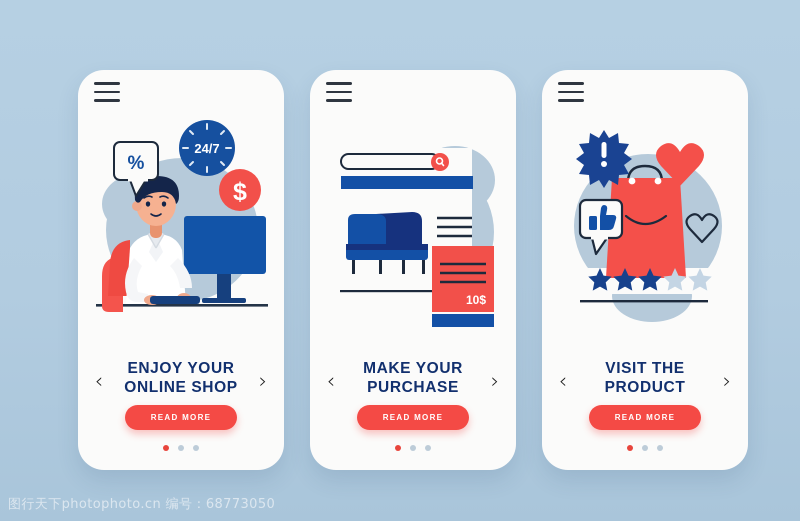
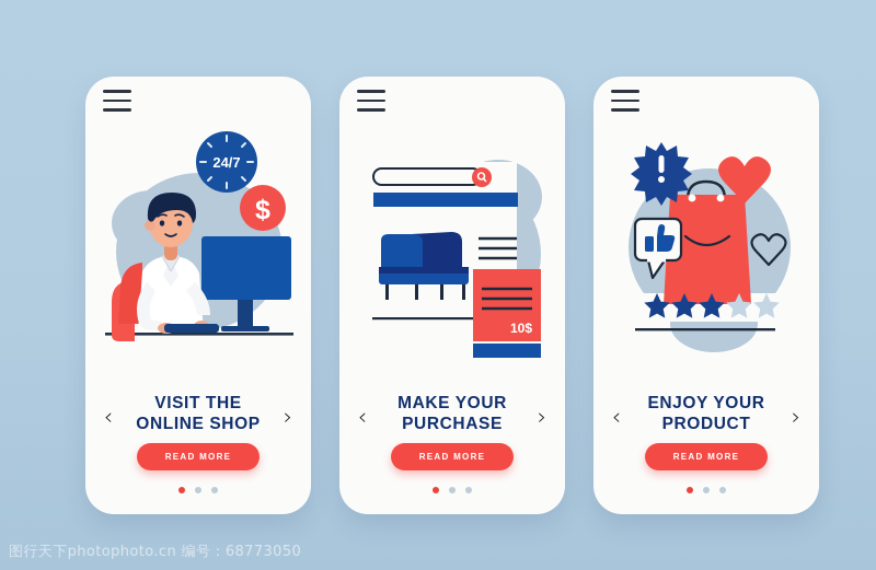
  24/7
- %
  $
  ‹
  ›
- ENJOY YOUR
+ VISIT THE
  ONLINE SHOP
  READ MORE
  10$
  ‹
  ›
  MAKE YOUR
  PURCHASE
  READ MORE
  ‹
  ›
- VISIT THE
+ ENJOY YOUR
  PRODUCT
  READ MORE
  图行天下photophoto.cn 编号：68773050
